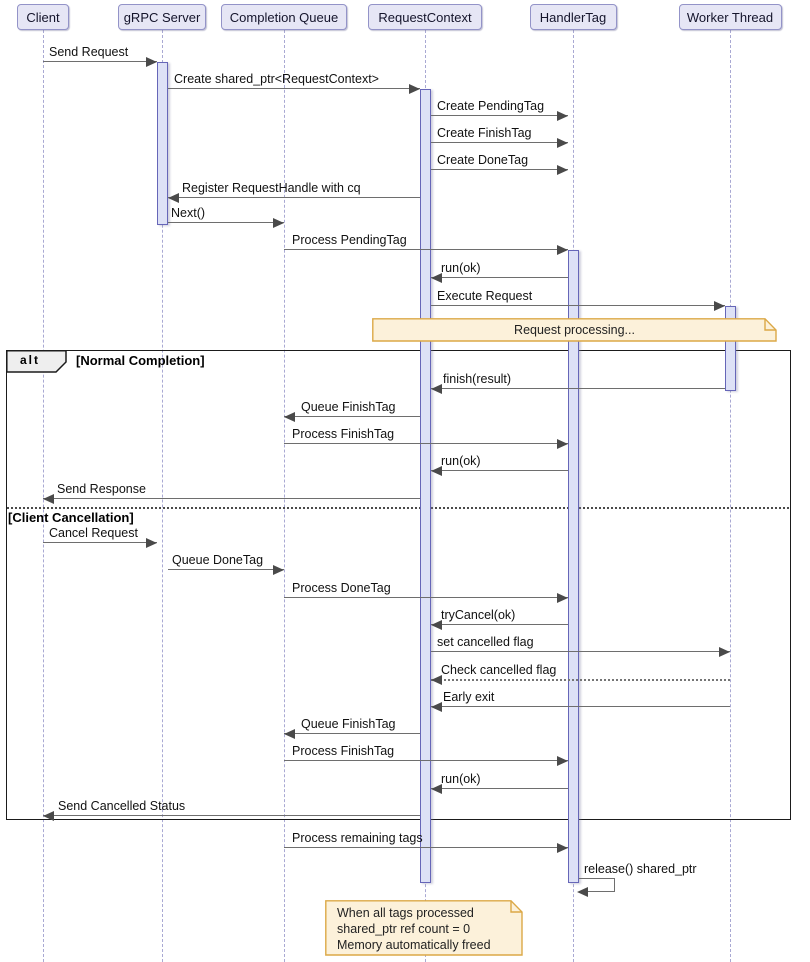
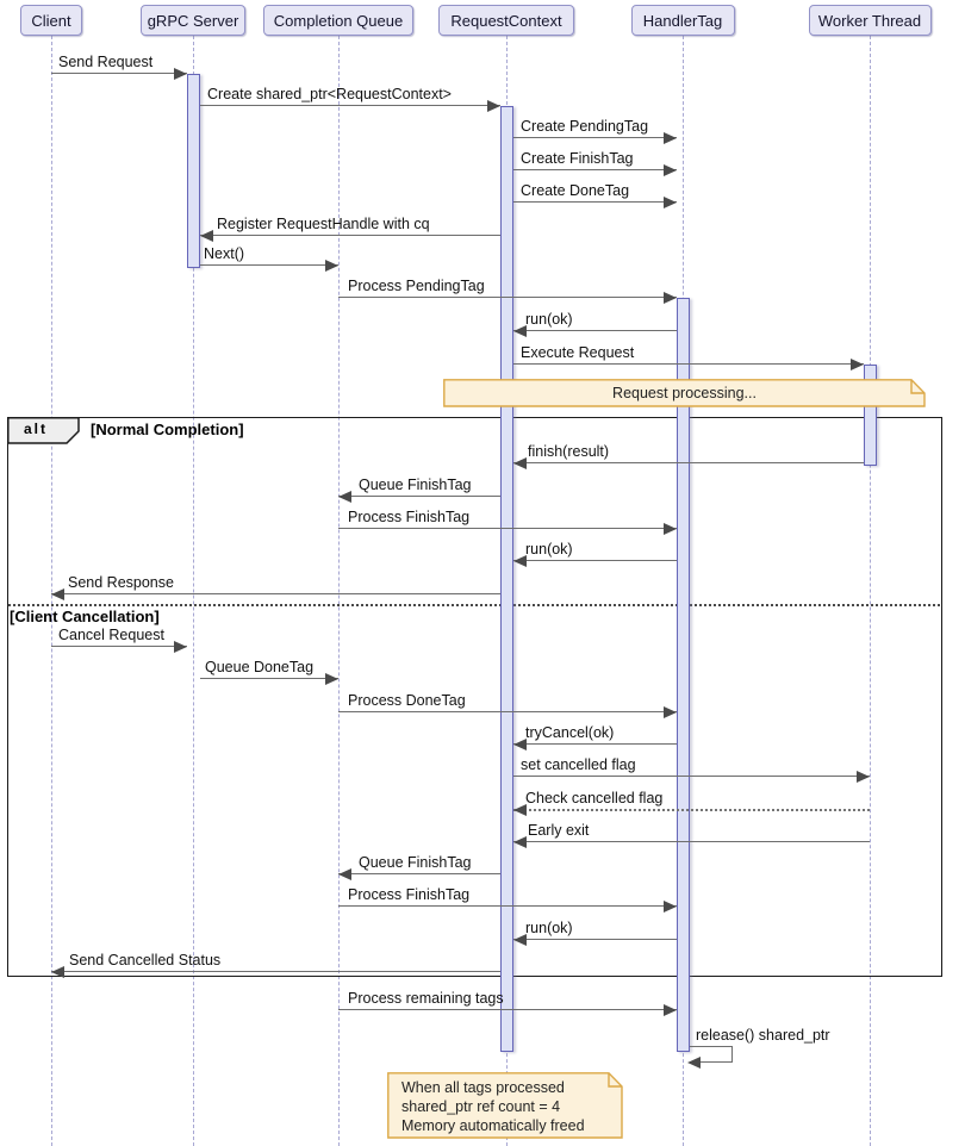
  alt
  [Normal Completion]
  [Client Cancellation]
  Request processing...
  When all tags processed
- shared_ptr ref count = 0
+ shared_ptr ref count = 4
  Memory automatically freed
  Send Request
  Create shared_ptr<RequestContext>
  Create PendingTag
  Create FinishTag
  Create DoneTag
  Register RequestHandle with cq
  Next()
  Process PendingTag
  run(ok)
  Execute Request
  finish(result)
  Queue FinishTag
  Process FinishTag
  run(ok)
  Send Response
  Cancel Request
  Queue DoneTag
  Process DoneTag
  tryCancel(ok)
  set cancelled flag
  Check cancelled flag
  Early exit
  Queue FinishTag
  Process FinishTag
  run(ok)
  Send Cancelled Status
  Process remaining tags
  release() shared_ptr
  Client
  gRPC Server
  Completion Queue
  RequestContext
  HandlerTag
  Worker Thread
